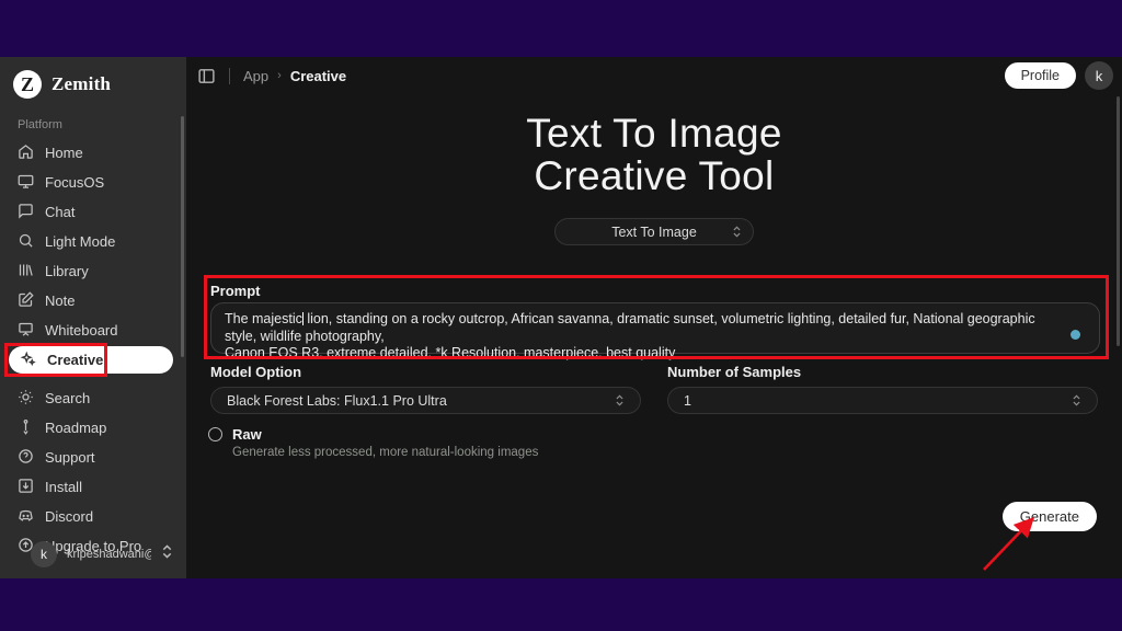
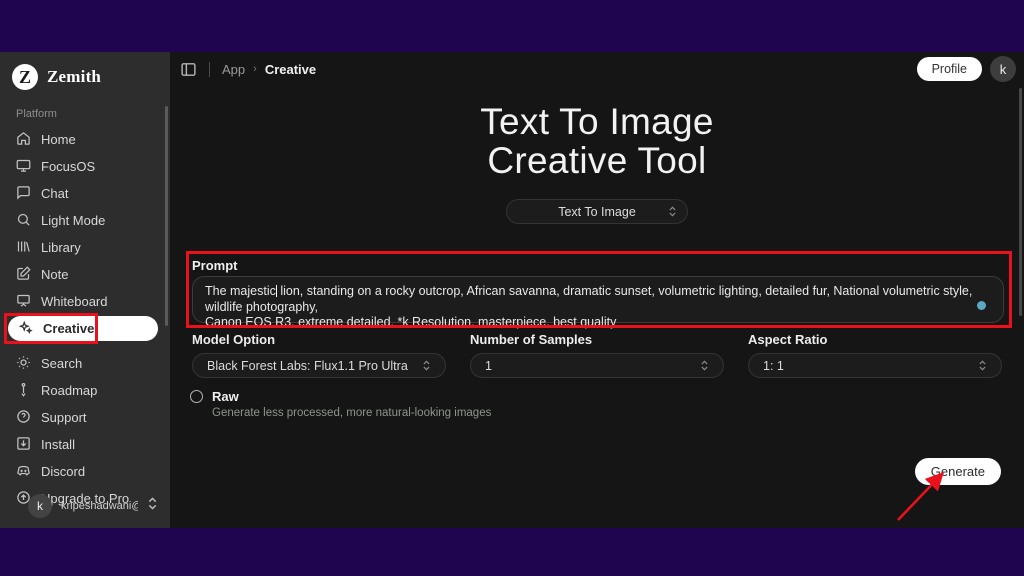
  Z
  Zemith
  Platform
  Home
  FocusOS
  Chat
  Light Mode
  Library
  Note
  Whiteboard
  Creative
  Search
  Roadmap
  Support
  Install
  Discord
  pgrade to Pro
  k
  App
  ›
  Creative
  Profile
  k
  Text To Image
  Creative Tool
  Text To Image
  Prompt
- The majestic lion, standing on a rocky outcrop, African savanna, dramatic sunset, volumetric lighting, detailed fur, National geographic style, wildlife photography,
+ The majestic lion, standing on a rocky outcrop, African savanna, dramatic sunset, volumetric lighting, detailed fur, National volumetric style, wildlife photography,
  Canon EOS R3, extreme detailed, *k Resolution, masterpiece, best quality
  Model Option
  Black Forest Labs: Flux1.1 Pro Ultra
  Number of Samples
  1
+ Aspect Ratio
+ 1: 1
  Raw
  Generate less processed, more natural-looking images
  Generate
